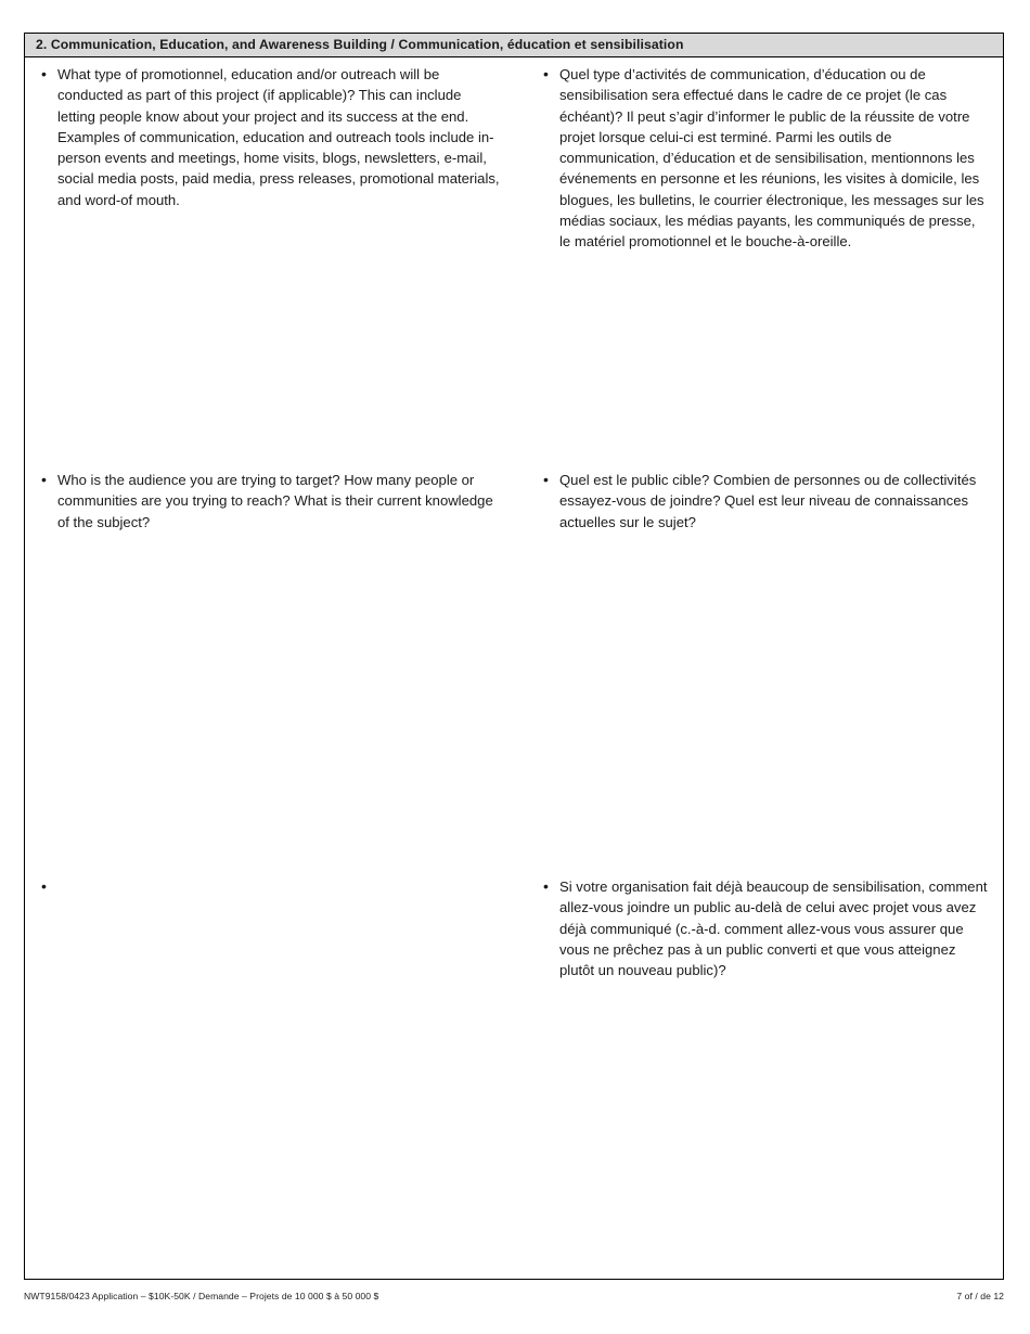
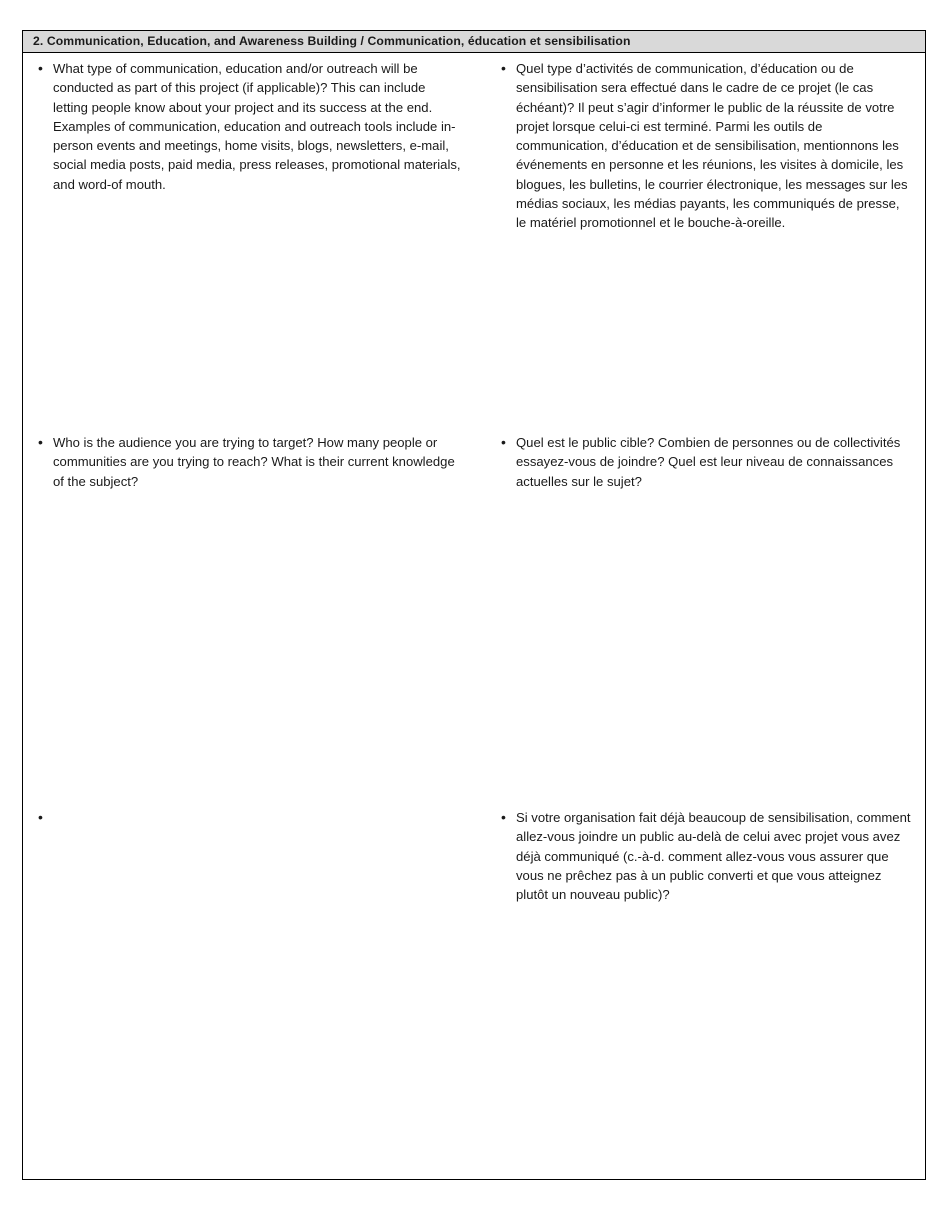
  2. Communication, Education, and Awareness Building / Communication, éducation et sensibilisation
  •
- What type of promotionnel, education and/or outreach will be conducted as part of this project (if applicable)? This can include letting people know about your project and its success at the end. Examples of communication, education and outreach tools include in-person events and meetings, home visits, blogs, newsletters, e-mail, social media posts, paid media, press releases, promotional materials, and word-of mouth.
+ What type of communication, education and/or outreach will be conducted as part of this project (if applicable)? This can include letting people know about your project and its success at the end. Examples of communication, education and outreach tools include in-person events and meetings, home visits, blogs, newsletters, e-mail, social media posts, paid media, press releases, promotional materials, and word-of mouth.
  •
  Who is the audience you are trying to target? How many people or communities are you trying to reach? What is their current knowledge of the subject?
  •
  •
  Quel type d’activités de communication, d’éducation ou de sensibilisation sera effectué dans le cadre de ce projet (le cas échéant)? Il peut s’agir d’informer le public de la réussite de votre projet lorsque celui-ci est terminé. Parmi les outils de communication, d’éducation et de sensibilisation, mentionnons les événements en personne et les réunions, les visites à domicile, les blogues, les bulletins, le courrier électronique, les messages sur les médias sociaux, les médias payants, les communiqués de presse, le matériel promotionnel et le bouche-à-oreille.
  •
  Quel est le public cible? Combien de personnes ou de collectivités essayez-vous de joindre? Quel est leur niveau de connaissances actuelles sur le sujet?
  •
  Si votre organisation fait déjà beaucoup de sensibilisation, comment allez-vous joindre un public au-delà de celui avec projet vous avez déjà communiqué (c.-à-d. comment allez-vous vous assurer que vous ne prêchez pas à un public converti et que vous atteignez plutôt un nouveau public)?
- NWT9158/0423 Application – $10K-50K / Demande – Projets de 10 000 $ à 50 000 $
- 7 of / de 12
